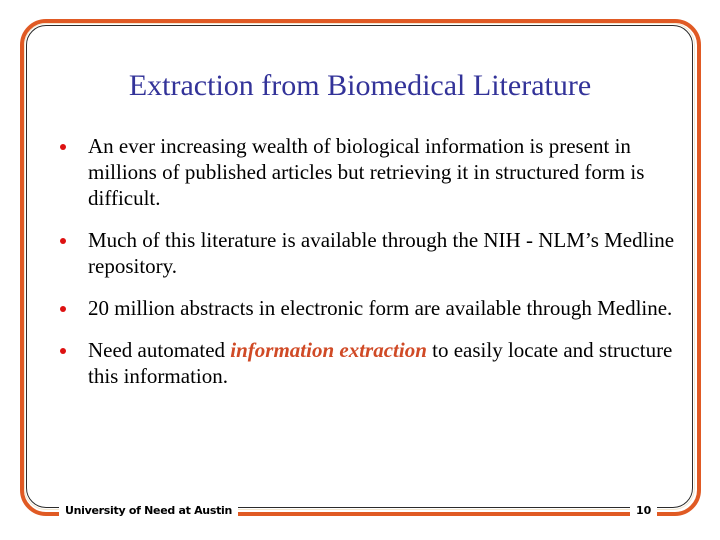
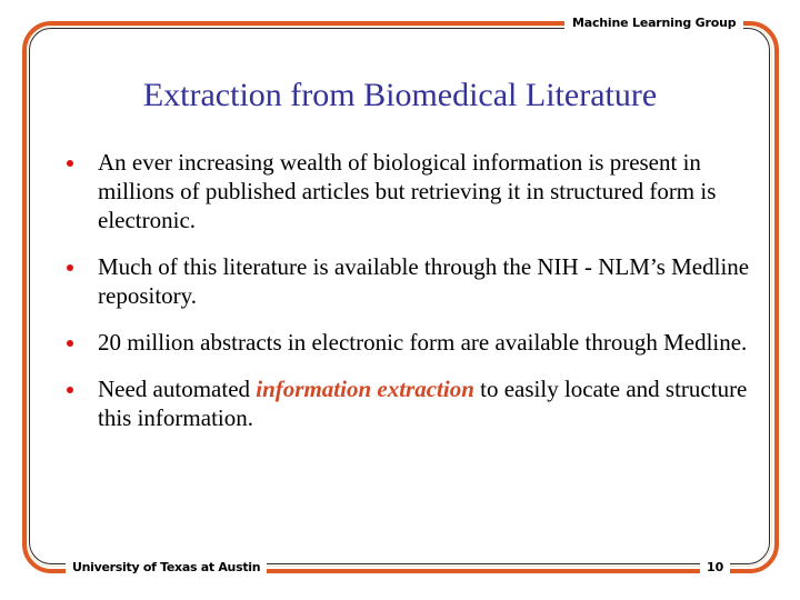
+ Machine Learning Group
  Extraction from Biomedical Literature
- An ever increasing wealth of biological information is present in millions of published articles but retrieving it in structured form is difficult.
+ An ever increasing wealth of biological information is present in millions of published articles but retrieving it in structured form is electronic.
  Much of this literature is available through the NIH - NLM’s Medline repository.
  20 million abstracts in electronic form are available through Medline.
  Need automated information extraction to easily locate and structure this information.
- University of Need at Austin
+ University of Texas at Austin
  10
